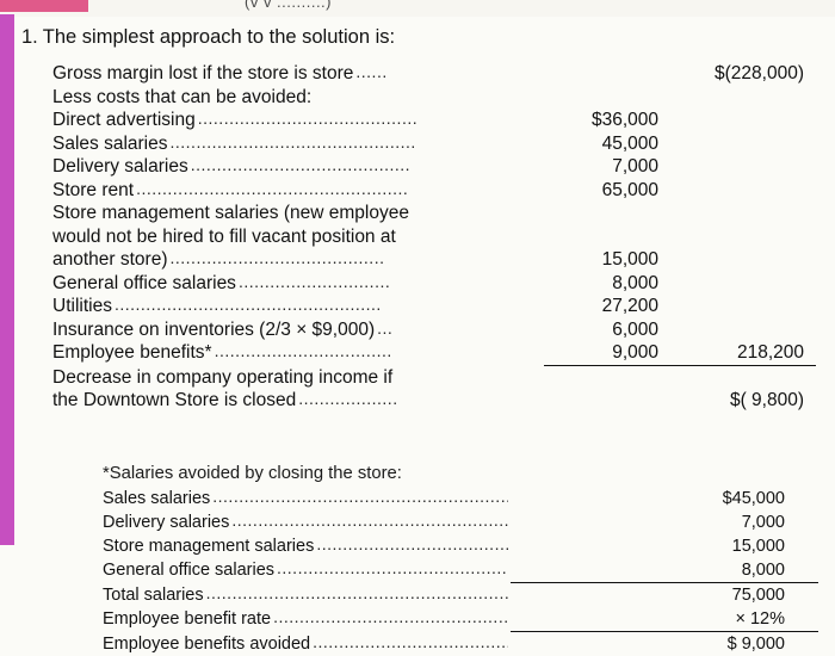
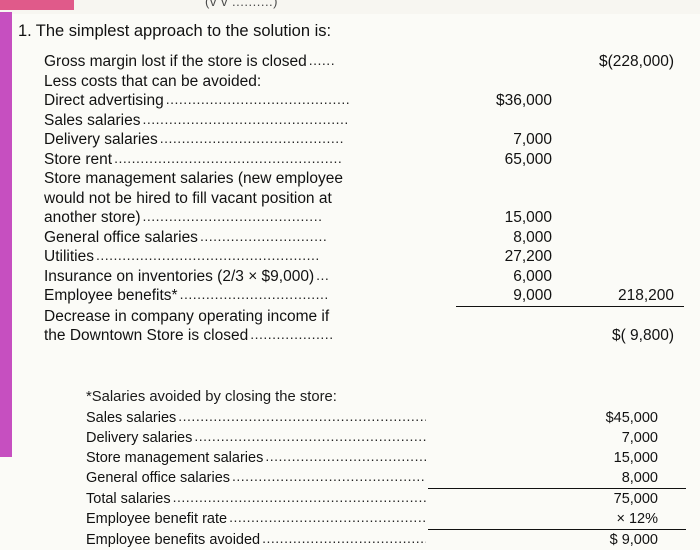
  (v v ..........)
  1. The simplest approach to the solution is:
- Gross margin lost if the store is store
+ Gross margin lost if the store is closed
  ......
  $(228,000)
  Less costs that can be avoided:
  Direct advertising
  ..........................................
  $36,000
  Sales salaries
  ...............................................
- 45,000
  Delivery salaries
  ..........................................
  7,000
  Store rent
  ....................................................
  65,000
  Store management salaries (new employee
  would not be hired to fill vacant position at
  another store)
  .........................................
  15,000
  General office salaries
  .............................
  8,000
  Utilities
  ...................................................
  27,200
  Insurance on inventories (2/3 × $9,000)
  ...
  6,000
  Employee benefits*
  ..................................
  9,000
  218,200
  Decrease in company operating income if
  the Downtown Store is closed
  ...................
  $( 9,800)
  *Salaries avoided by closing the store:
  Sales salaries
  ........................................................
  $45,000
  Delivery salaries
  .....................................................
  7,000
  Store management salaries
  .....................................
  15,000
  General office salaries
  ............................................
  8,000
  Total salaries
  ..........................................................
  75,000
  Employee benefit rate
  .............................................
  × 12%
  Employee benefits avoided
  .....................................
  $ 9,000
